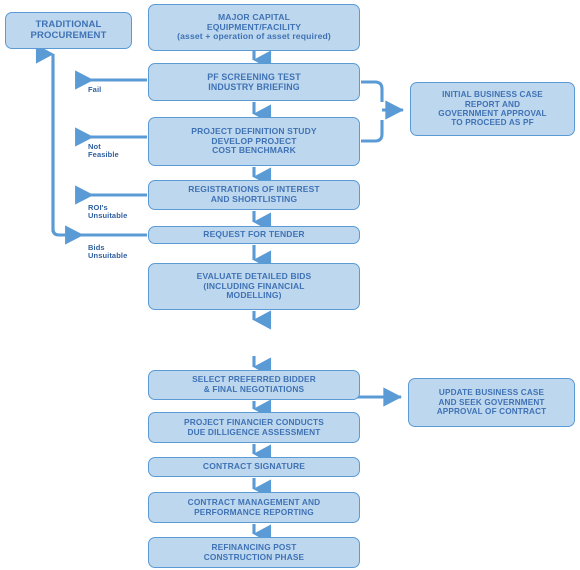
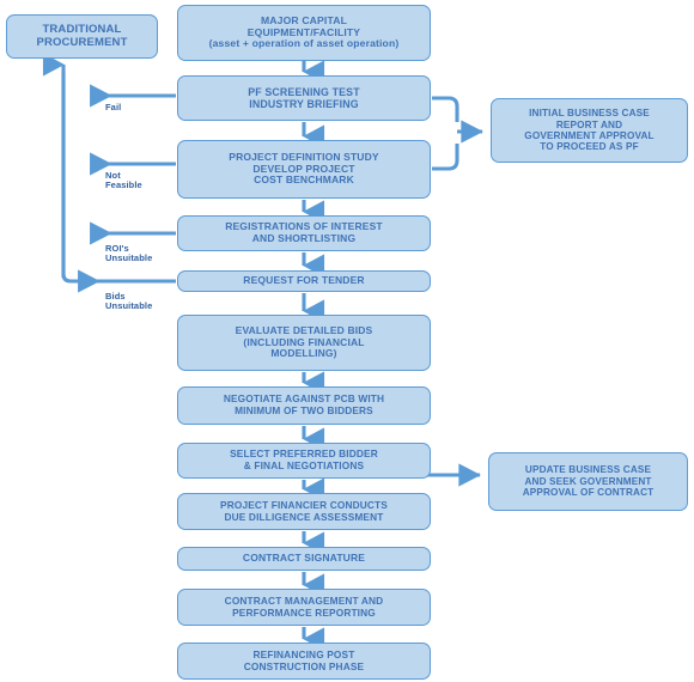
  TRADITIONAL
  PROCUREMENT
  MAJOR CAPITAL
  EQUIPMENT/FACILITY
- (asset + operation of asset required)
+ (asset + operation of asset operation)
  PF SCREENING TEST
  INDUSTRY BRIEFING
  PROJECT DEFINITION STUDY
  DEVELOP PROJECT
  COST BENCHMARK
  INITIAL BUSINESS CASE
  REPORT AND
  GOVERNMENT APPROVAL
  TO PROCEED AS PF
  REGISTRATIONS OF INTEREST
  AND SHORTLISTING
  REQUEST FOR TENDER
  EVALUATE DETAILED BIDS
  (INCLUDING FINANCIAL
  MODELLING)
+ NEGOTIATE AGAINST PCB WITH
+ MINIMUM OF TWO BIDDERS
  SELECT PREFERRED BIDDER
  & FINAL NEGOTIATIONS
  UPDATE BUSINESS CASE
  AND SEEK GOVERNMENT
  APPROVAL OF CONTRACT
  PROJECT FINANCIER CONDUCTS
  DUE DILLIGENCE ASSESSMENT
  CONTRACT SIGNATURE
  CONTRACT MANAGEMENT AND
  PERFORMANCE REPORTING
  REFINANCING POST
  CONSTRUCTION PHASE
  Fail
  Not
  Feasible
  ROI's
  Unsuitable
  Bids
  Unsuitable
